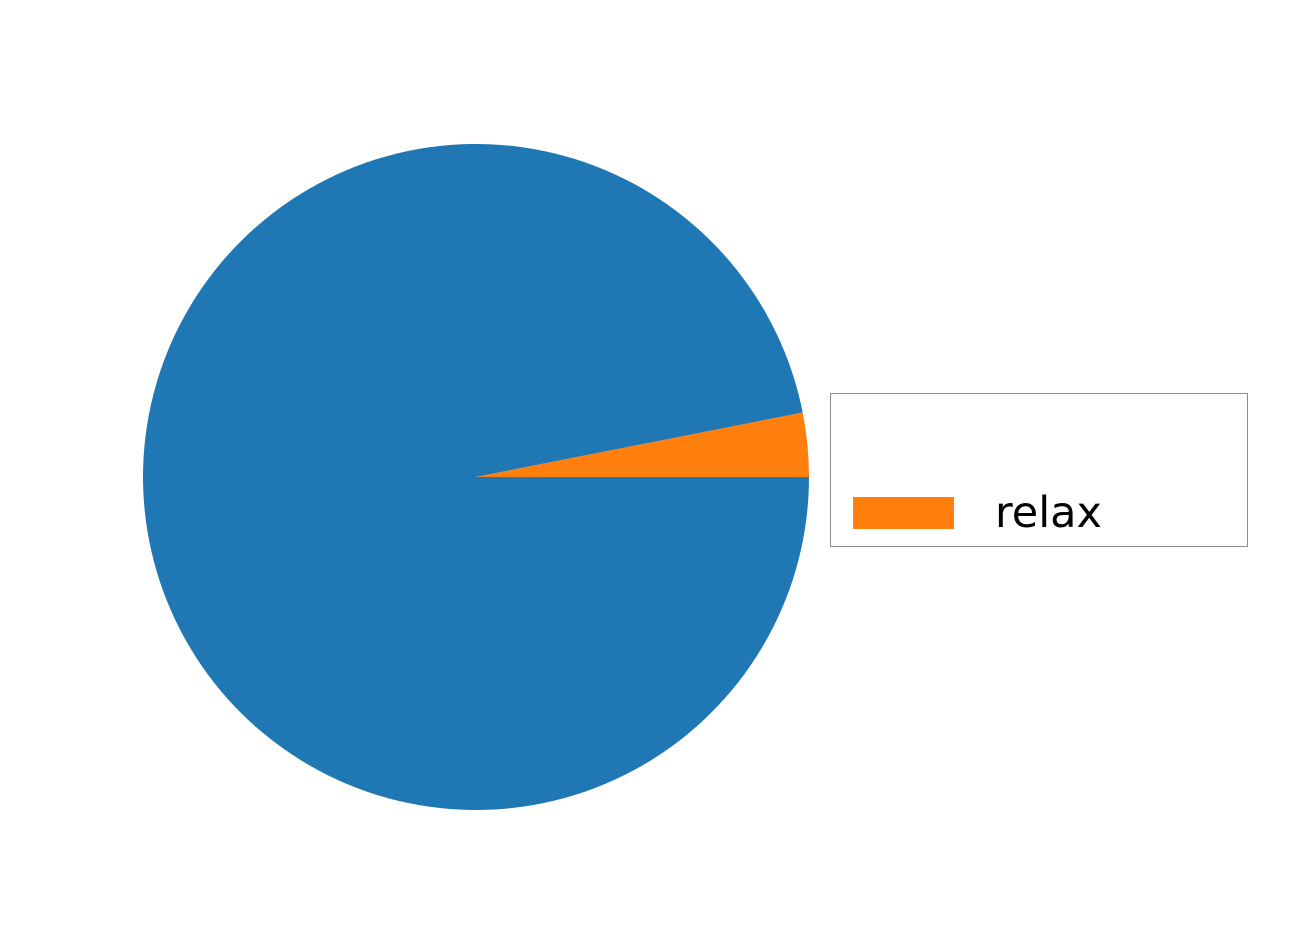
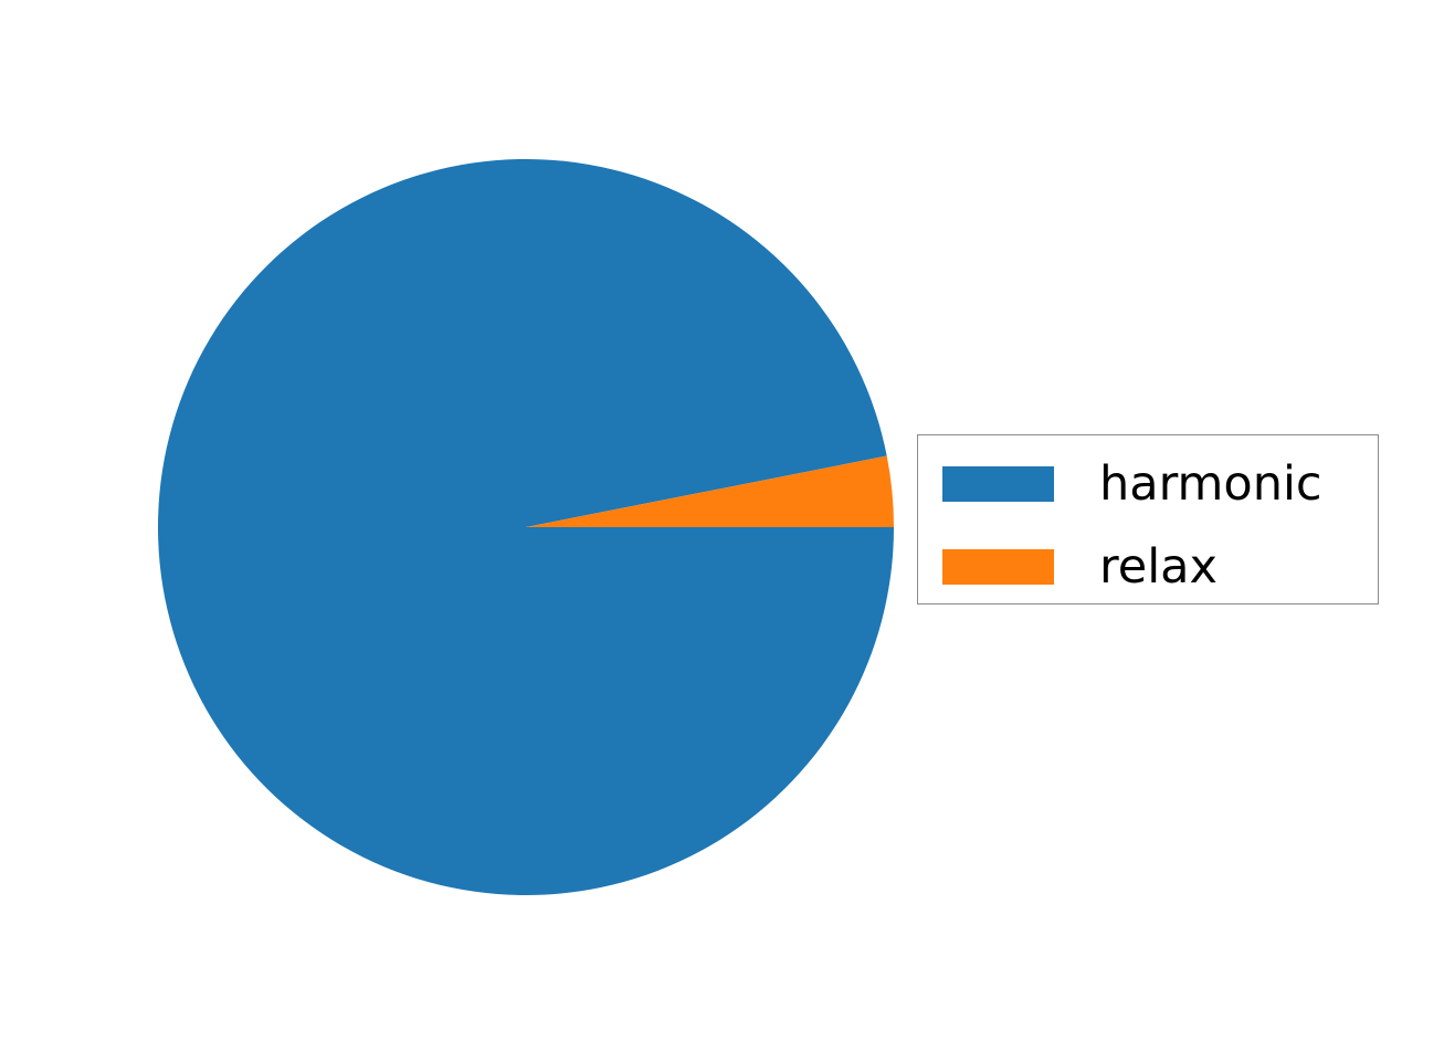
+ harmonic
  relax
